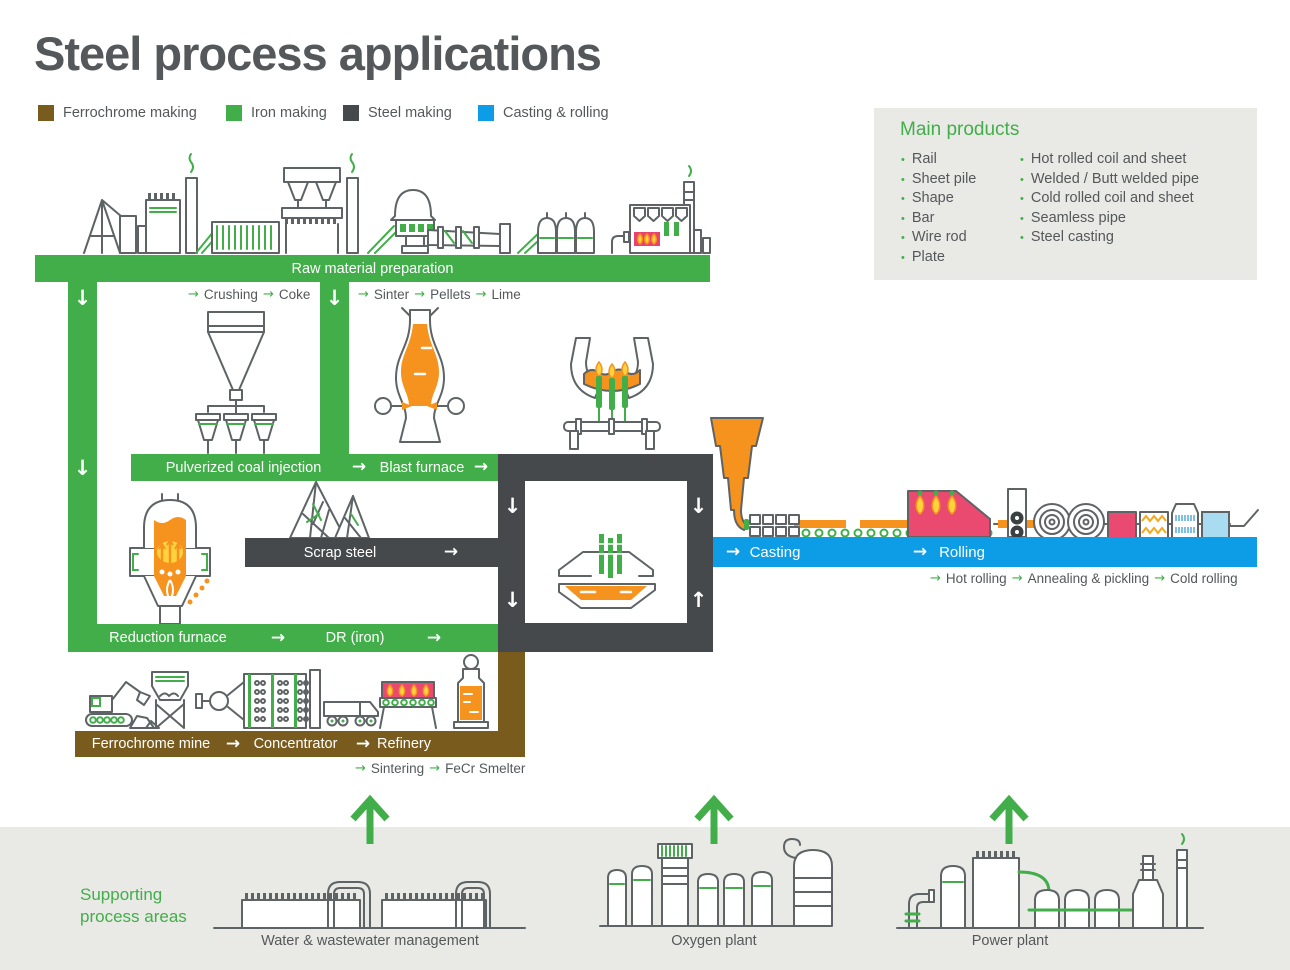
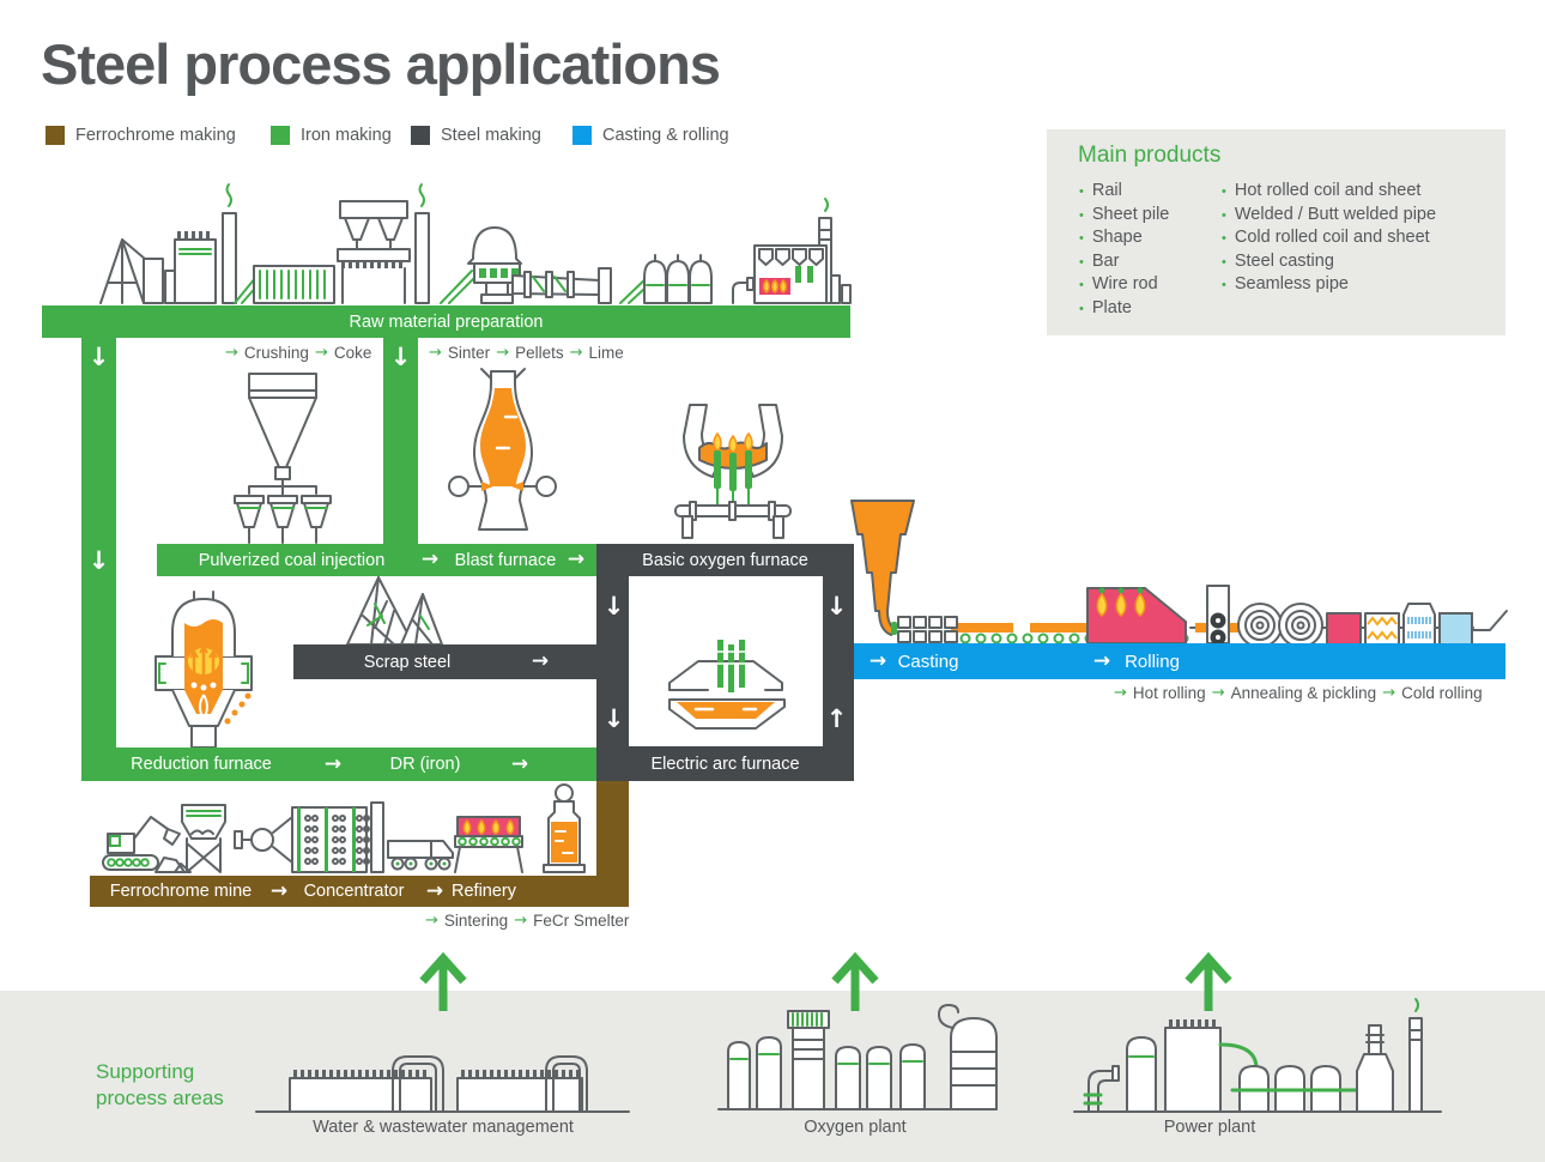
  Steel process applications
  Ferrochrome making
  Iron making
  Steel making
  Casting & rolling
  Main products
  •
  Rail
  •
  Sheet pile
  •
  Shape
  •
  Bar
  •
  Wire rod
  •
  Plate
  •
  Hot rolled coil and sheet
  •
  Welded / Butt welded pipe
  •
  Cold rolled coil and sheet
  •
- Seamless pipe
+ Steel casting
  •
- Steel casting
+ Seamless pipe
  Raw material preparation
  ↓
  ↓
  ↓
  →
  Crushing
  →
  Coke
  →
  Sinter
  →
  Pellets
  →
  Lime
  Pulverized coal injection
  →
  Blast furnace
  →
+ Basic oxygen furnace
+ Electric arc furnace
  ↓
  ↓
  ↓
  ↑
  Scrap steel
  →
  Reduction furnace
  →
  DR (iron)
  →
  Ferrochrome mine
  →
  Concentrator
  →
  Refinery
  →
  Sintering
  →
  FeCr Smelter
  →
  Casting
  →
  Rolling
  →
  Hot rolling
  →
  Annealing & pickling
  →
  Cold rolling
  Supporting
  process areas
  Water & wastewater management
  Oxygen plant
  Power plant
